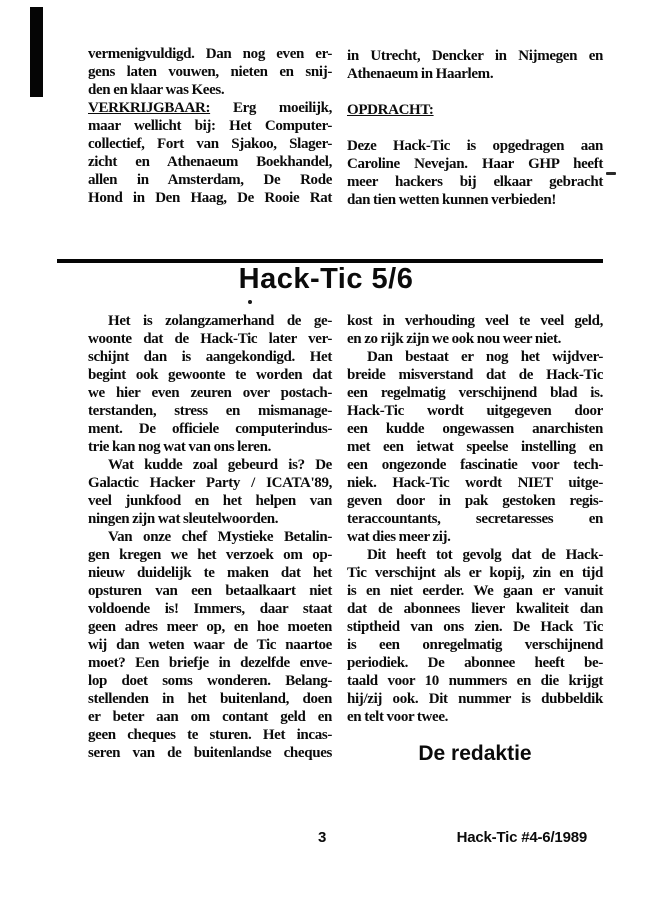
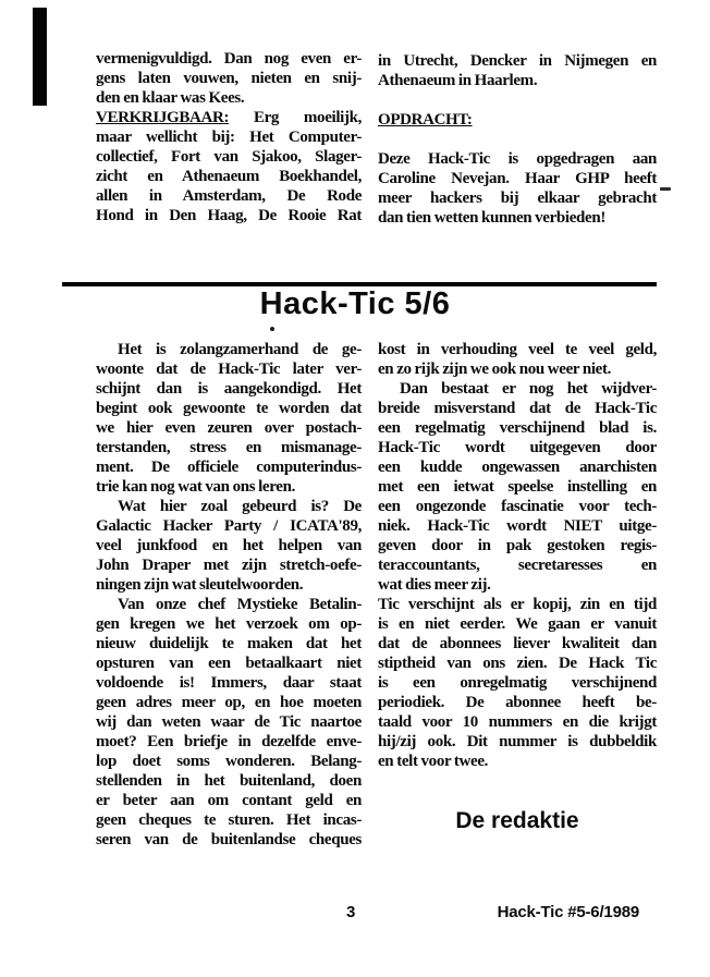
  vermenigvuldigd. Dan nog even er-
  gens laten vouwen, nieten en snij-
  den en klaar was Kees.
  VERKRIJGBAAR: Erg moeilijk,
  maar wellicht bij: Het Computer-
  collectief, Fort van Sjakoo, Slager-
  zicht en Athenaeum Boekhandel,
  allen in Amsterdam, De Rode
  Hond in Den Haag, De Rooie Rat
  in Utrecht, Dencker in Nijmegen en
  Athenaeum in Haarlem.
  OPDRACHT:
  Deze Hack-Tic is opgedragen aan
  Caroline Nevejan. Haar GHP heeft
  meer hackers bij elkaar gebracht
  dan tien wetten kunnen verbieden!
  Hack-Tic 5/6
  Het is zolangzamerhand de ge-
  woonte dat de Hack-Tic later ver-
  schijnt dan is aangekondigd. Het
  begint ook gewoonte te worden dat
  we hier even zeuren over postach-
  terstanden, stress en mismanage-
  ment. De officiele computerindus-
  trie kan nog wat van ons leren.
- Wat kudde zoal gebeurd is? De
+ Wat hier zoal gebeurd is? De
  Galactic Hacker Party / ICATA'89,
  veel junkfood en het helpen van
+ John Draper met zijn stretch-oefe-
  ningen zijn wat sleutelwoorden.
  Van onze chef Mystieke Betalin-
  gen kregen we het verzoek om op-
  nieuw duidelijk te maken dat het
  opsturen van een betaalkaart niet
  voldoende is! Immers, daar staat
  geen adres meer op, en hoe moeten
  wij dan weten waar de Tic naartoe
  moet? Een briefje in dezelfde enve-
  lop doet soms wonderen. Belang-
  stellenden in het buitenland, doen
  er beter aan om contant geld en
  geen cheques te sturen. Het incas-
  seren van de buitenlandse cheques
  kost in verhouding veel te veel geld,
  en zo rijk zijn we ook nou weer niet.
  Dan bestaat er nog het wijdver-
  breide misverstand dat de Hack-Tic
  een regelmatig verschijnend blad is.
  Hack-Tic wordt uitgegeven door
  een kudde ongewassen anarchisten
  met een ietwat speelse instelling en
  een ongezonde fascinatie voor tech-
  niek. Hack-Tic wordt NIET uitge-
  geven door in pak gestoken regis-
  teraccountants, secretaresses en
  wat dies meer zij.
- Dit heeft tot gevolg dat de Hack-
  Tic verschijnt als er kopij, zin en tijd
  is en niet eerder. We gaan er vanuit
  dat de abonnees liever kwaliteit dan
  stiptheid van ons zien. De Hack Tic
  is een onregelmatig verschijnend
  periodiek. De abonnee heeft be-
  taald voor 10 nummers en die krijgt
  hij/zij ook. Dit nummer is dubbeldik
  en telt voor twee.
  De redaktie
  3
- Hack-Tic #4-6/1989
+ Hack-Tic #5-6/1989
